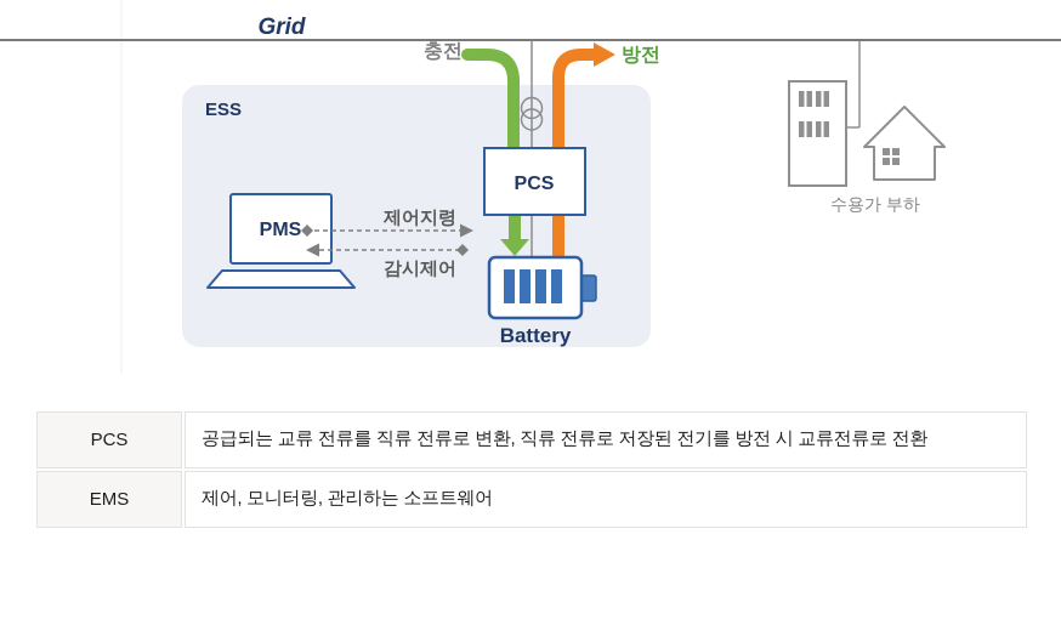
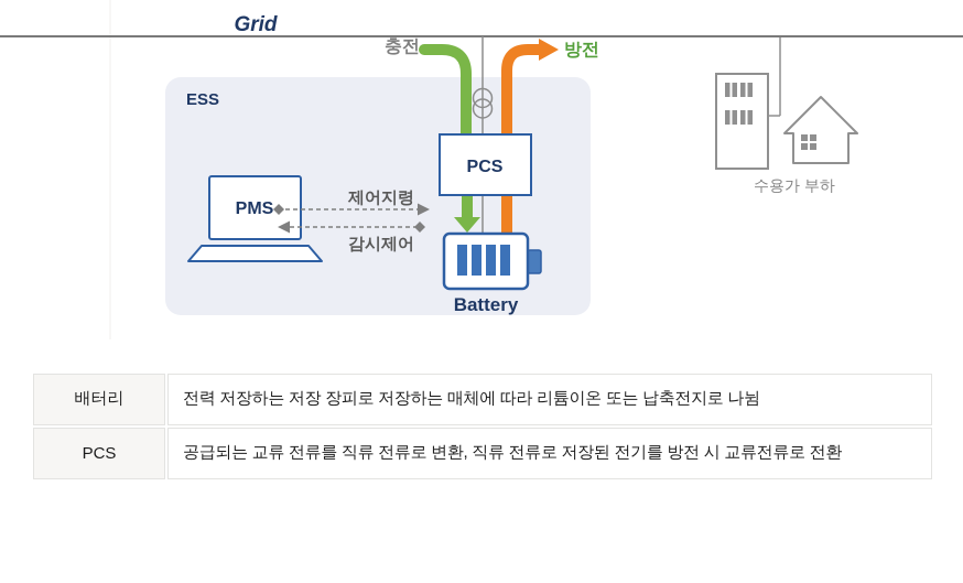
  Grid
  ESS
  충전
  방전
  PCS
  Battery
  PMS
  제어지령
  감시제어
  수용가 부하
+ 배터리	전력 저장하는 저장 장피로 저장하는 매체에 따라 리튬이온 또는 납축전지로 나뉨
  PCS	공급되는 교류 전류를 직류 전류로 변환, 직류 전류로 저장된 전기를 방전 시 교류전류로 전환
- EMS	제어, 모니터링, 관리하는 소프트웨어
